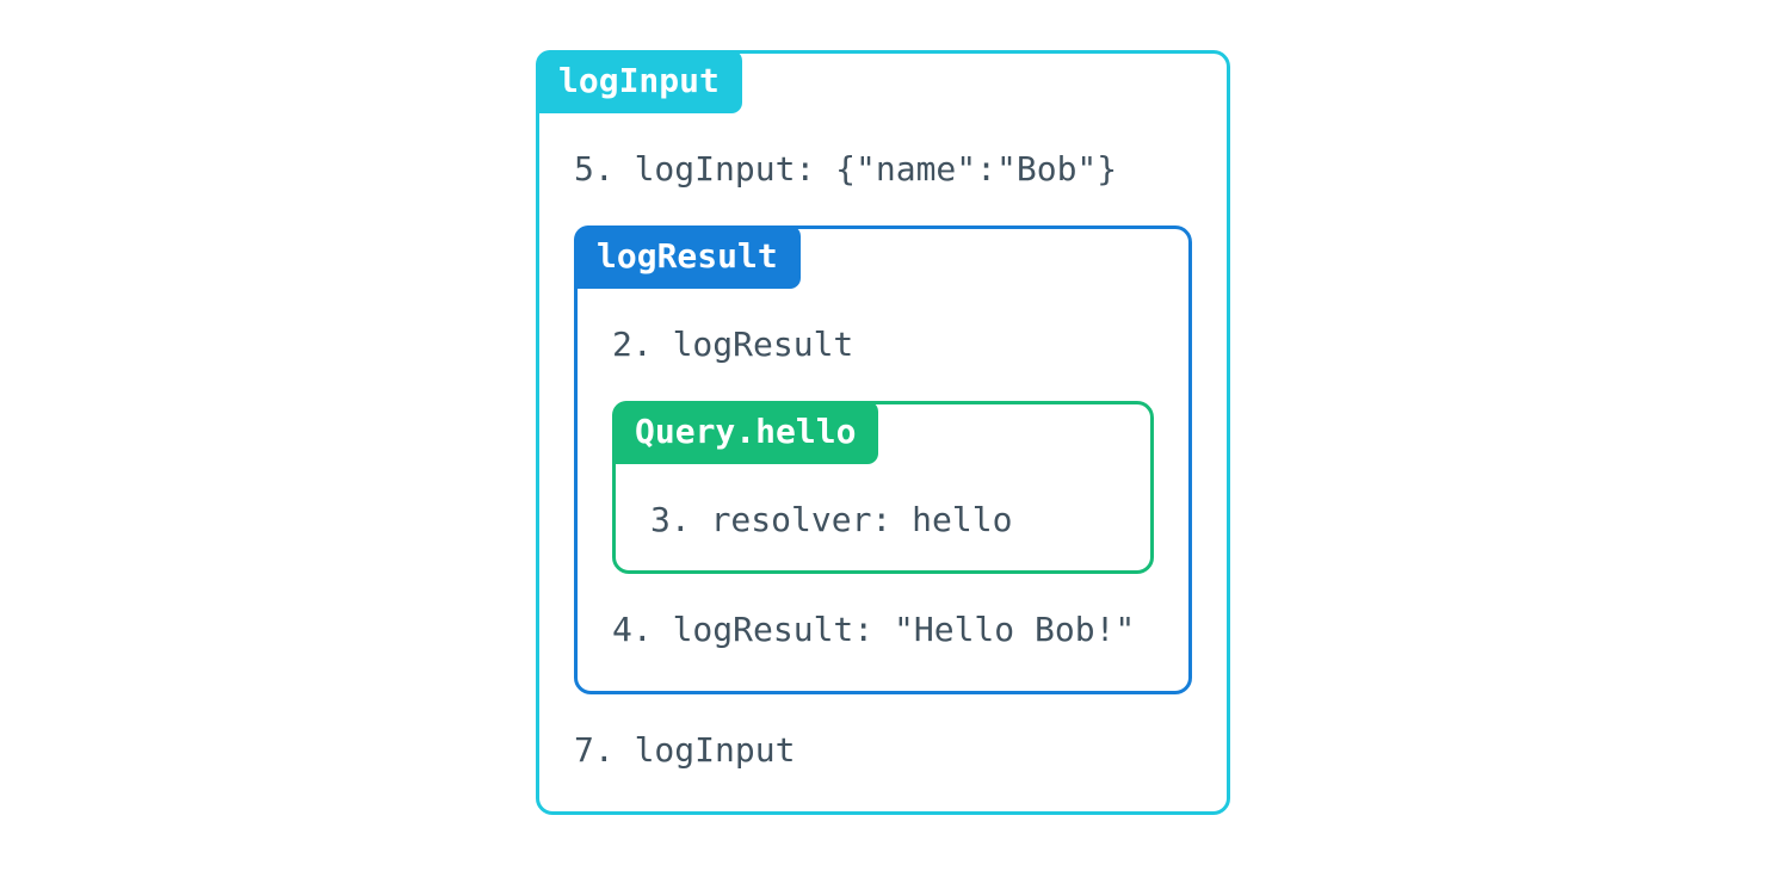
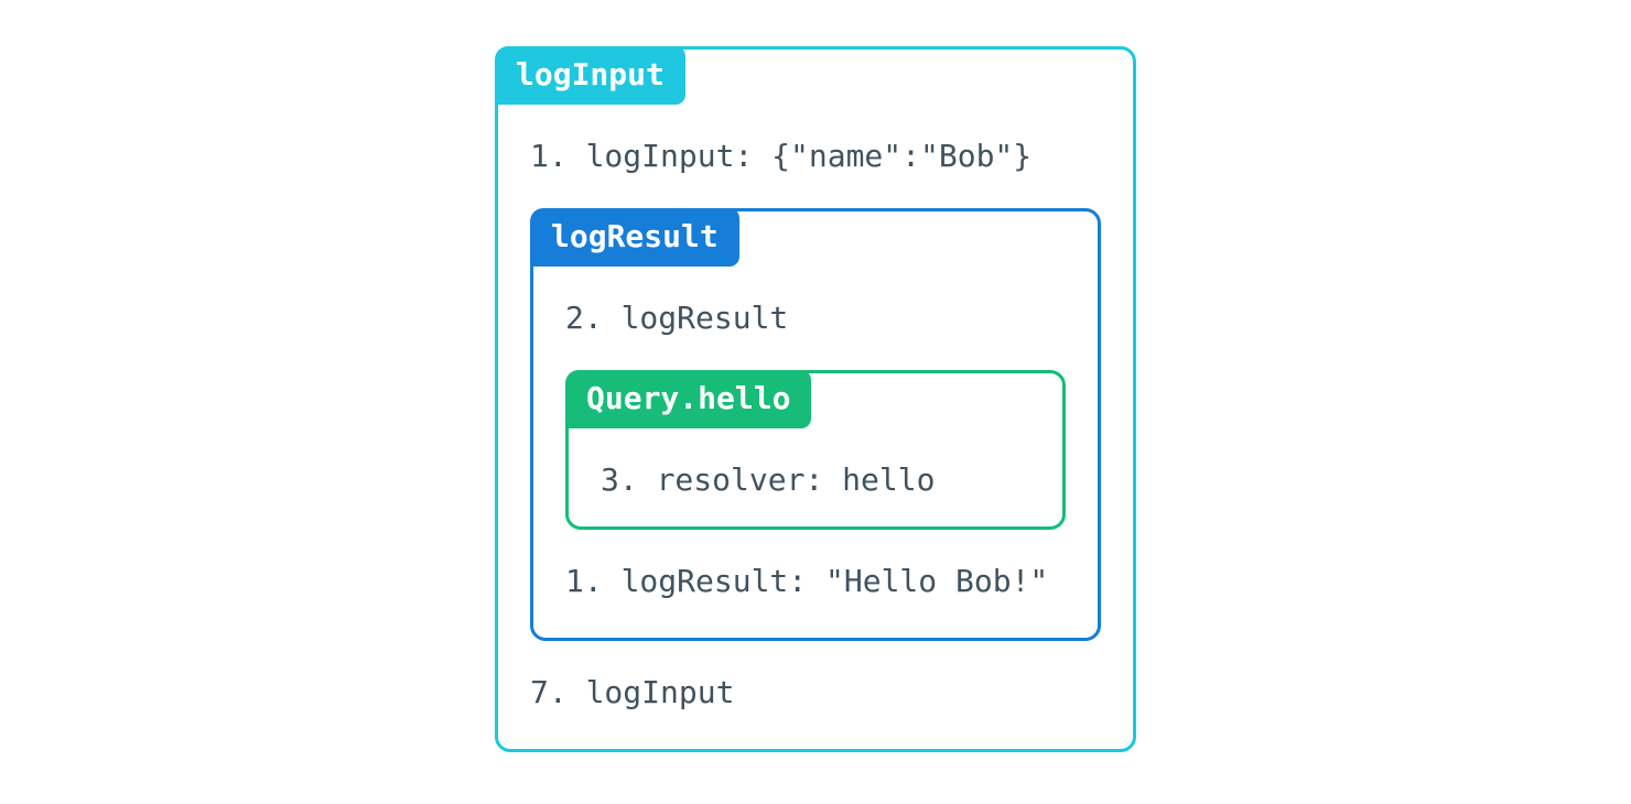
  logInput
- 5. logInput: {"name":"Bob"}
+ 1. logInput: {"name":"Bob"}
  logResult
  2. logResult
  Query.hello
  3. resolver: hello
- 4. logResult: "Hello Bob!"
+ 1. logResult: "Hello Bob!"
  7. logInput
